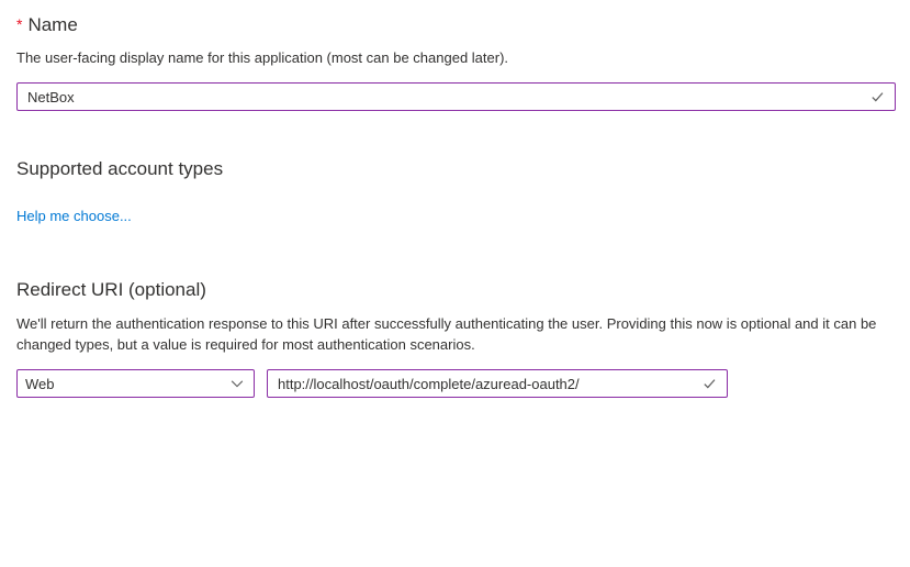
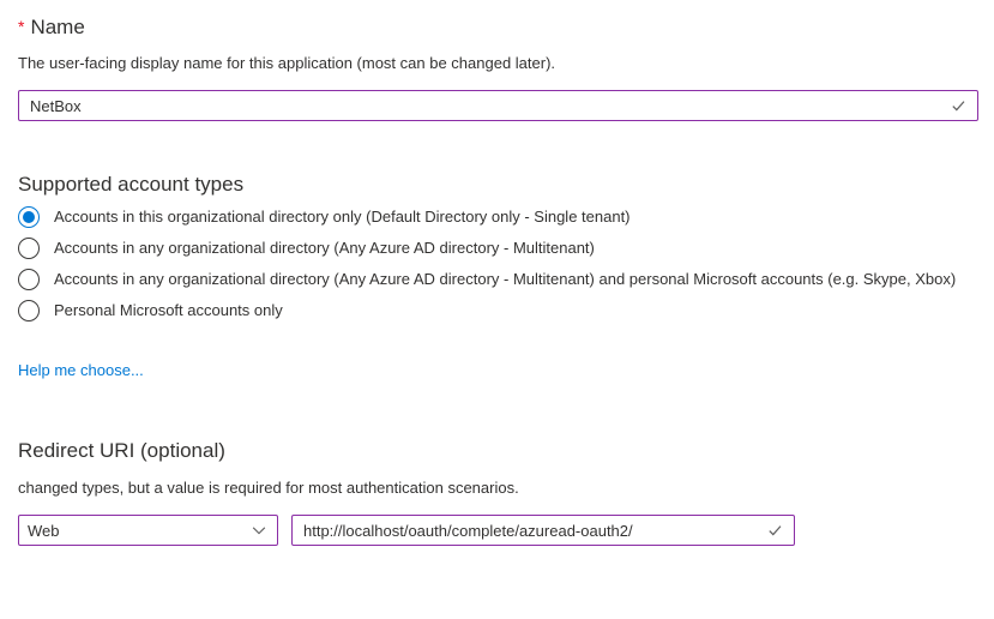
  * Name
  The user-facing display name for this application (most can be changed later).
  NetBox
  Supported account types
+ Accounts in this organizational directory only (Default Directory only - Single tenant)
+ Accounts in any organizational directory (Any Azure AD directory - Multitenant)
+ Accounts in any organizational directory (Any Azure AD directory - Multitenant) and personal Microsoft accounts (e.g. Skype, Xbox)
+ Personal Microsoft accounts only
  Help me choose...
  Redirect URI (optional)
- We'll return the authentication response to this URI after successfully authenticating the user. Providing this now is optional and it can be
  changed types, but a value is required for most authentication scenarios.
  Web
  http://localhost/oauth/complete/azuread-oauth2/
